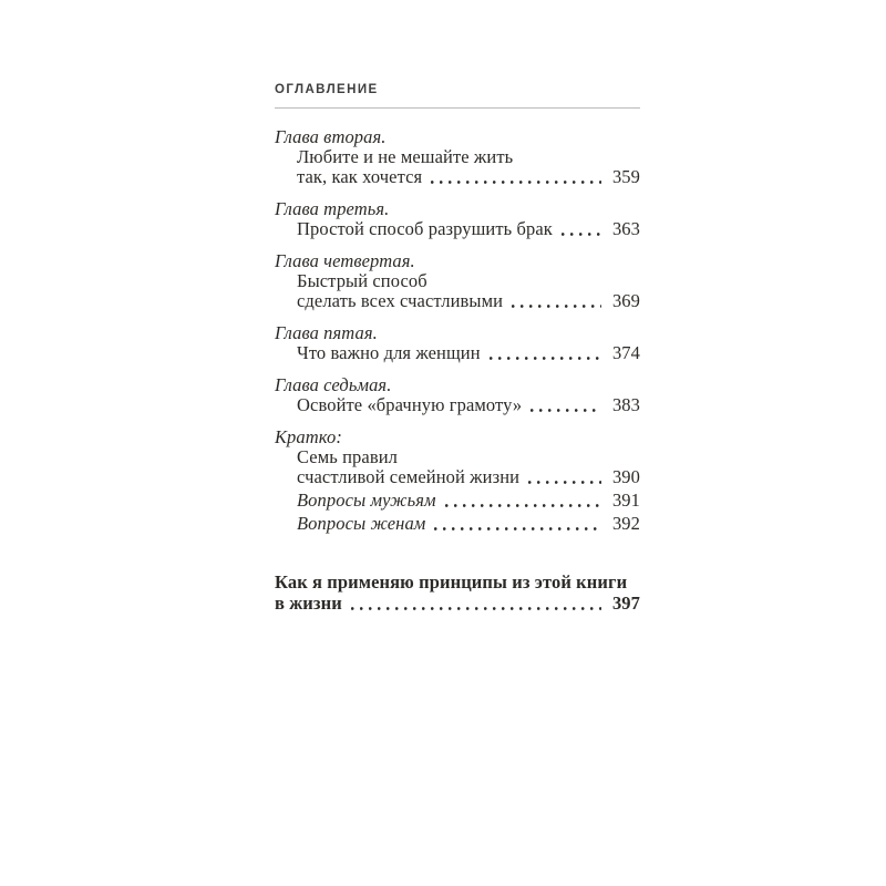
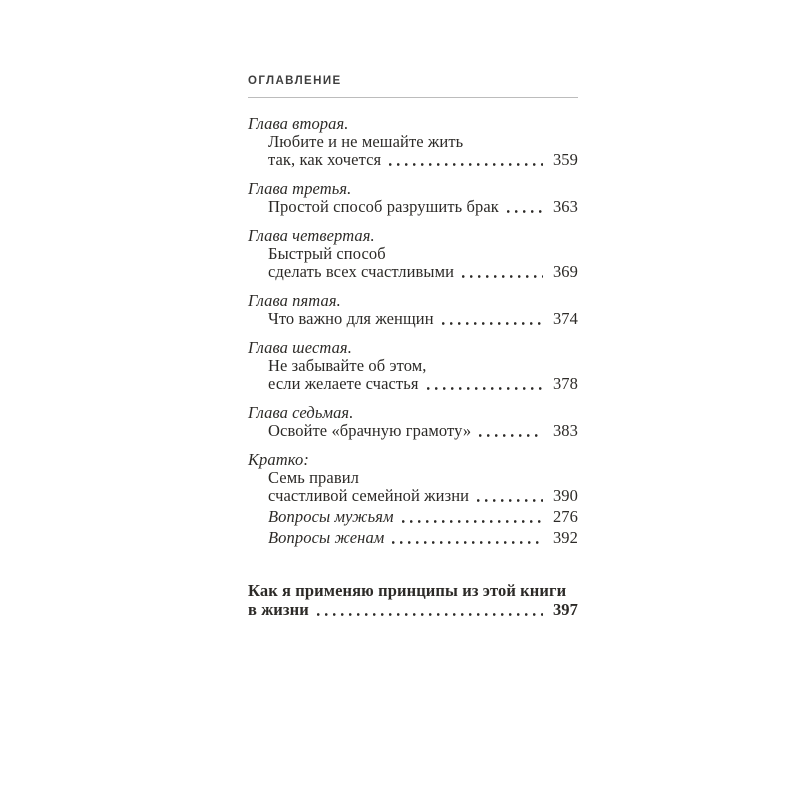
  ОГЛАВЛЕНИЕ
  Глава вторая.
  Любите и не мешайте жить
  так, как хочется
  359
  Глава третья.
  Простой способ разрушить брак
  363
  Глава четвертая.
  Быстрый способ
  сделать всех счастливыми
  369
  Глава пятая.
  Что важно для женщин
  374
+ Глава шестая.
+ Не забывайте об этом,
+ если желаете счастья
+ 378
  Глава седьмая.
  Освойте «брачную грамоту»
  383
  Кратко:
  Семь правил
  счастливой семейной жизни
  390
  Вопросы мужьям
- 391
+ 276
  Вопросы женам
  392
  Как я применяю принципы из этой книги
  в жизни
  397
